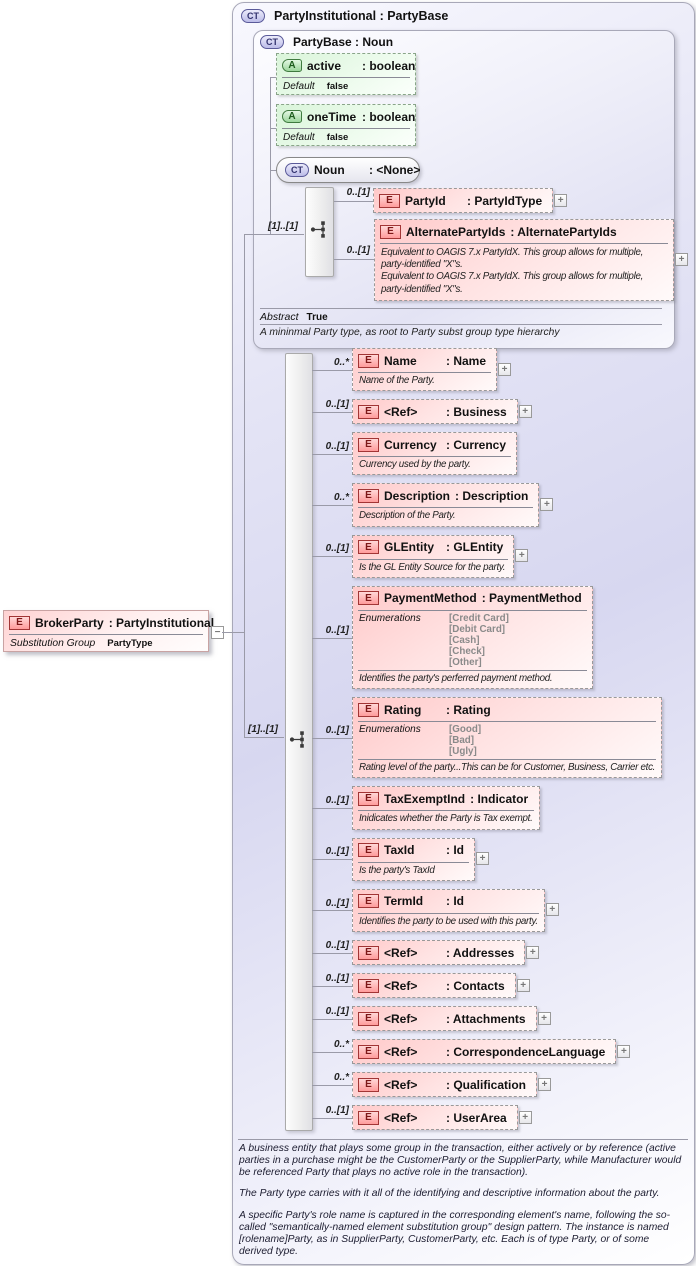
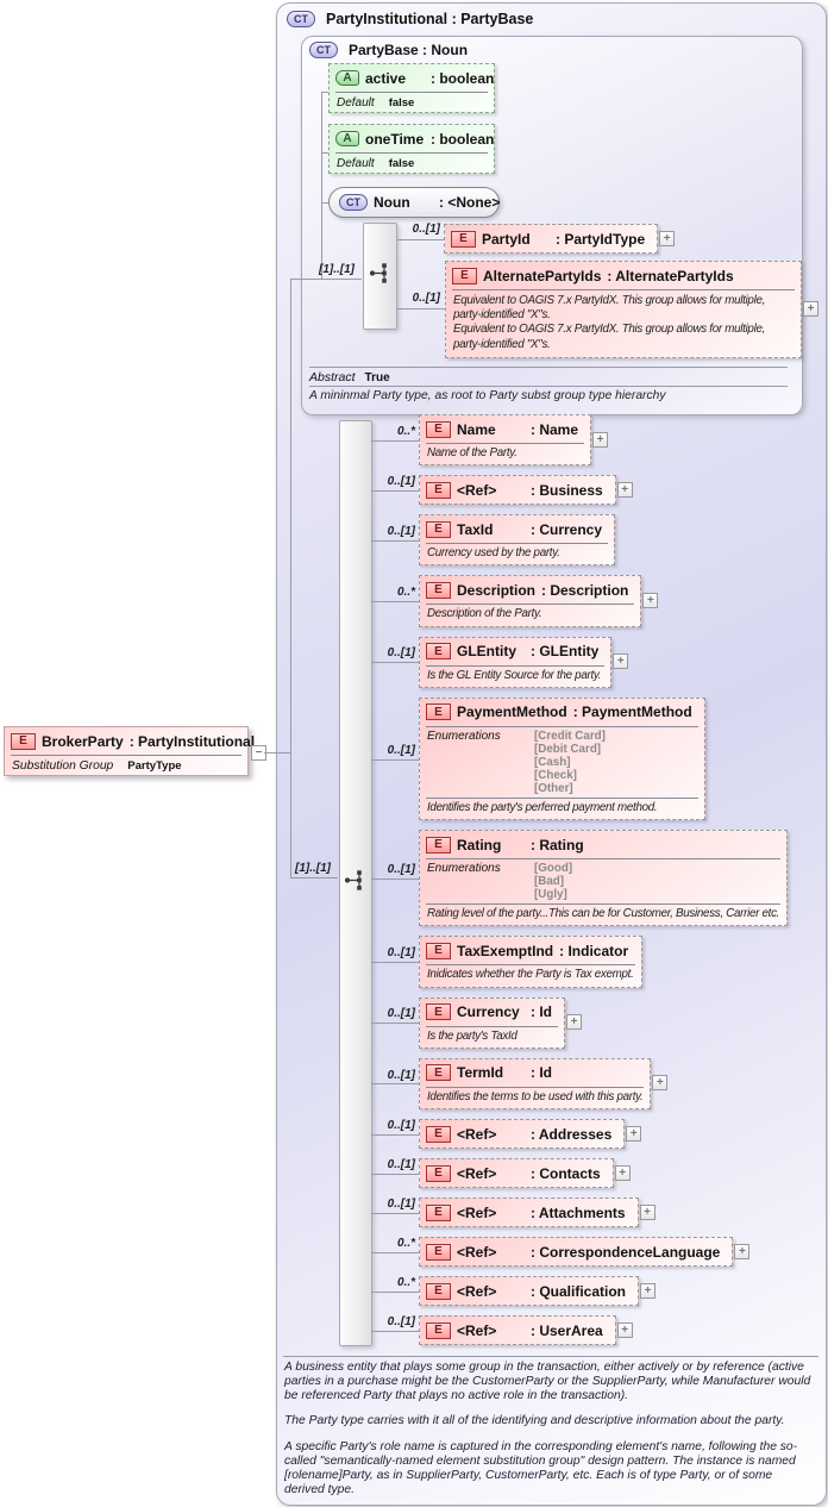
  E
  BrokerParty
  : PartyInstitutional
  Substitution Group
  PartyType
  CT
  PartyInstitutional : PartyBase
  CT
  PartyBase : Noun
  A
  active
  : boolean
  Default
  false
  A
  oneTime
  : boolean
  Default
  false
  CT
  Noun
  : <None>
  0..[1]
  0..[1]
  E
  PartyId
  : PartyIdType
  E
  AlternatePartyIds
  : AlternatePartyIds
  Equivalent to OAGIS 7.x PartyIdX. This group allows for multiple, party-identified "X"s.
  Equivalent to OAGIS 7.x PartyIdX. This group allows for multiple, party-identified "X"s.
  Abstract
  True
  A mininmal Party type, as root to Party subst group type hierarchy
  A business entity that plays some group in the transaction, either actively or by reference (active parties in a purchase might be the CustomerParty or the SupplierParty, while Manufacturer would be referenced Party that plays no active role in the transaction).
  The Party type carries with it all of the identifying and descriptive information about the party.
  A specific Party's role name is captured in the corresponding element's name, following the so-called "semantically-named element substitution group" design pattern. The instance is named [rolename]Party, as in SupplierParty, CustomerParty, etc. Each is of type Party, or of some derived type.
  [1]..[1]
  [1]..[1]
  0..*
  E
  Name
  : Name
  Name of the Party.
  0..[1]
  E
  <Ref>
  : Business
  0..[1]
  E
- Currency
+ TaxId
  : Currency
  Currency used by the party.
  0..*
  E
  Description
  : Description
  Description of the Party.
  0..[1]
  E
  GLEntity
  : GLEntity
  Is the GL Entity Source for the party.
  0..[1]
  E
  PaymentMethod
  : PaymentMethod
  Enumerations
  [Credit Card]
  [Debit Card]
  [Cash]
  [Check]
  [Other]
  Identifies the party's perferred payment method.
  0..[1]
  E
  Rating
  : Rating
  Enumerations
  [Good]
  [Bad]
  [Ugly]
  Rating level of the party...This can be for Customer, Business, Carrier etc.
  0..[1]
  E
  TaxExemptInd
  : Indicator
  Inidicates whether the Party is Tax exempt.
  0..[1]
  E
- TaxId
+ Currency
  : Id
  Is the party's TaxId
  0..[1]
  E
  TermId
  : Id
- Identifies the party to be used with this party.
+ Identifies the terms to be used with this party.
  0..[1]
  E
  <Ref>
  : Addresses
  0..[1]
  E
  <Ref>
  : Contacts
  0..[1]
  E
  <Ref>
  : Attachments
  0..*
  E
  <Ref>
  : CorrespondenceLanguage
  0..*
  E
  <Ref>
  : Qualification
  0..[1]
  E
  <Ref>
  : UserArea
